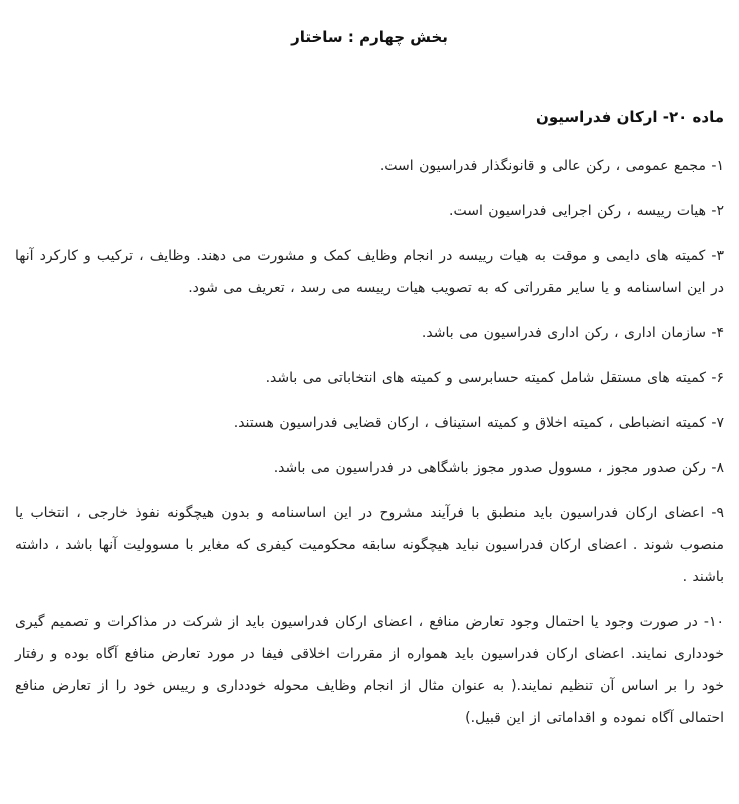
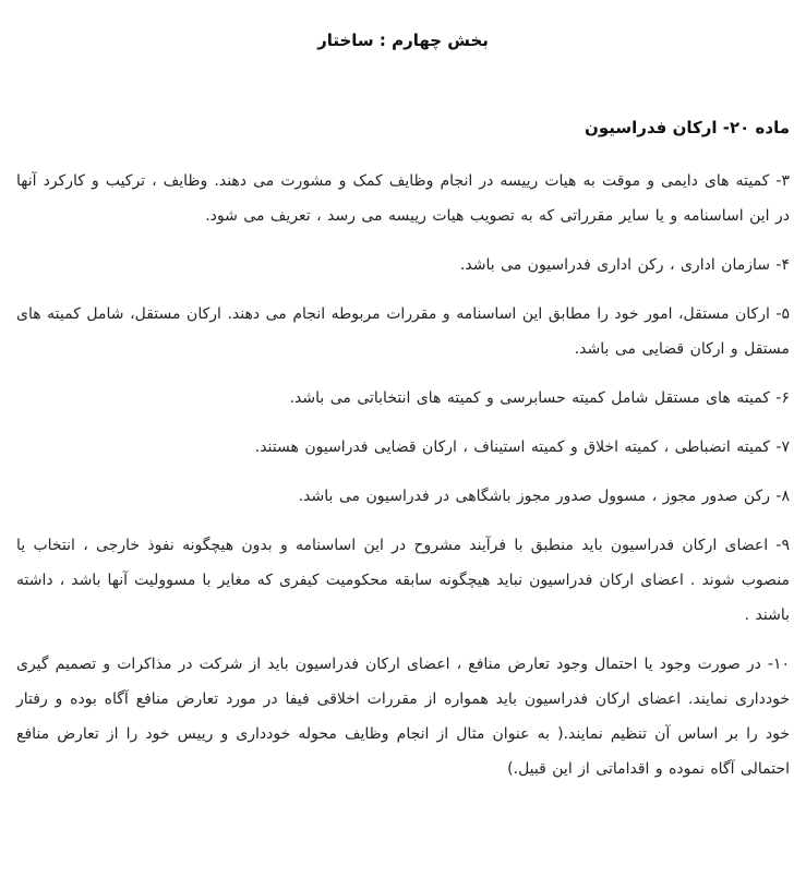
  بخش چهارم : ساختار
  ماده ۲۰- ارکان فدراسیون
- ۱- مجمع عمومی ، رکن عالی و قانونگذار فدراسیون است.
- ۲- هیات رییسه ، رکن اجرایی فدراسیون است.
  ۳- کمیته های دایمی و موقت به هیات رییسه در انجام وظایف کمک و مشورت می دهند. وظایف ، ترکیب و کارکرد آنها در این اساسنامه و یا سایر مقرراتی که به تصویب هیات رییسه می رسد ، تعریف می شود.
  ۴- سازمان اداری ، رکن اداری فدراسیون می باشد.
+ ۵- ارکان مستقل، امور خود را مطابق این اساسنامه و مقررات مربوطه انجام می دهند. ارکان مستقل، شامل کمیته های مستقل و ارکان قضایی می باشد.
  ۶- کمیته های مستقل شامل کمیته حسابرسی و کمیته های انتخاباتی می باشد.
  ۷- کمیته انضباطی ، کمیته اخلاق و کمیته استیناف ، ارکان قضایی فدراسیون هستند.
  ۸- رکن صدور مجوز ، مسوول صدور مجوز باشگاهی در فدراسیون می باشد.
  ۹- اعضای ارکان فدراسیون باید منطبق با فرآیند مشروح در این اساسنامه و بدون هیچگونه نفوذ خارجی ، انتخاب یا منصوب شوند . اعضای ارکان فدراسیون نباید هیچگونه سابقه محکومیت کیفری که مغایر با مسوولیت آنها باشد ، داشته باشند .
  ۱۰- در صورت وجود یا احتمال وجود تعارض منافع ، اعضای ارکان فدراسیون باید از شرکت در مذاکرات و تصمیم گیری خودداری نمایند. اعضای ارکان فدراسیون باید همواره از مقررات اخلاقی فیفا در مورد تعارض منافع آگاه بوده و رفتار خود را بر اساس آن تنظیم نمایند.( به عنوان مثال از انجام وظایف محوله خودداری و رییس خود را از تعارض منافع احتمالی آگاه نموده و اقداماتی از این قبیل.)
